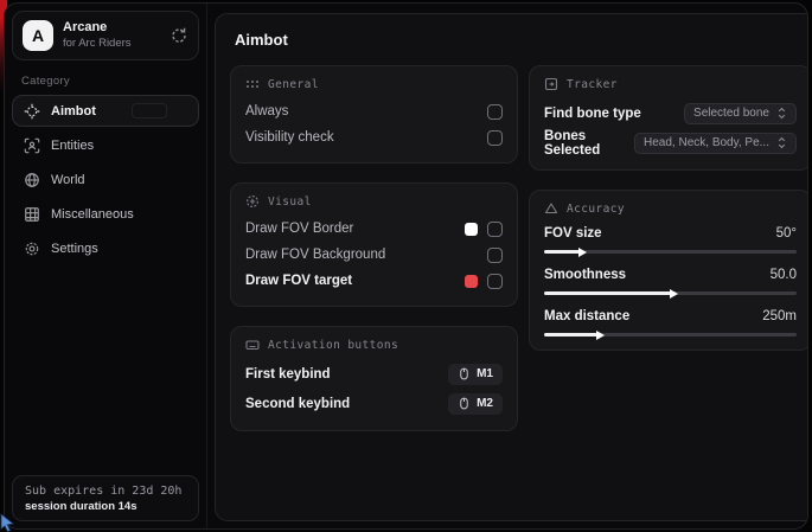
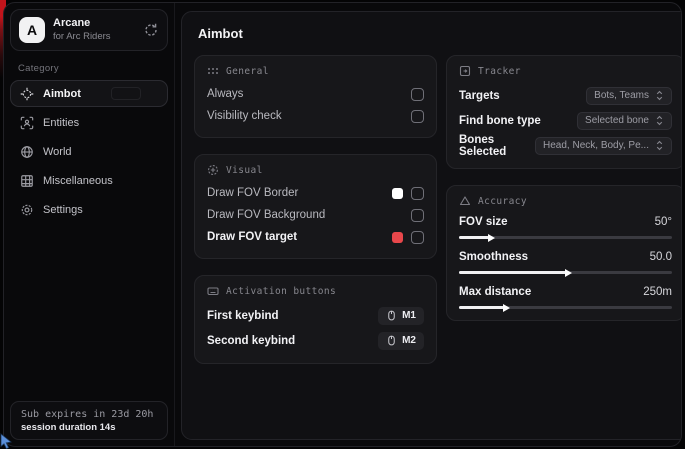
  A
  Arcane
  for Arc Riders
  Category
  Aimbot
  Entities
  World
  Miscellaneous
  Settings
  Sub expires in 23d 20h
  session duration 14s
  Aimbot
  General
  Always
  Visibility check
  Visual
  Draw FOV Border
  Draw FOV Background
  Draw FOV target
  Activation buttons
  First keybind
  M1
  Second keybind
  M2
  Tracker
+ Targets
+ Bots, Teams
  Find bone type
  Selected bone
  Bones Selected
  Head, Neck, Body, Pe...
  Accuracy
  FOV size
  50°
  Smoothness
  50.0
  Max distance
  250m
